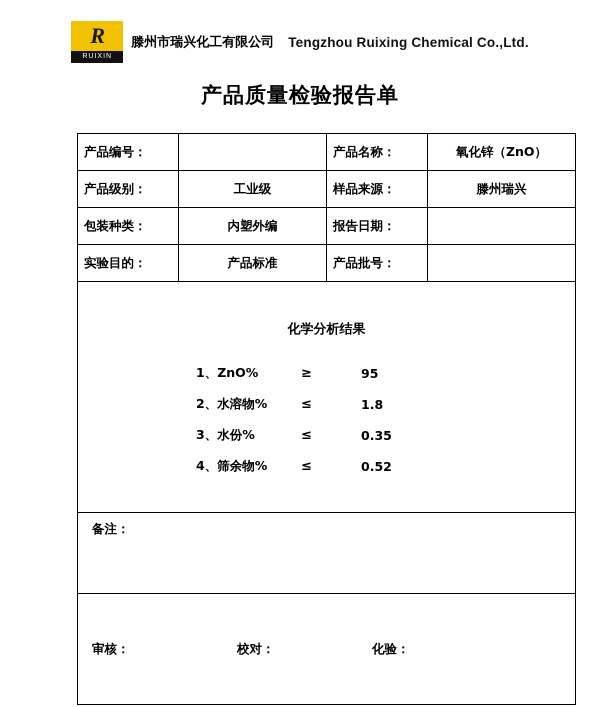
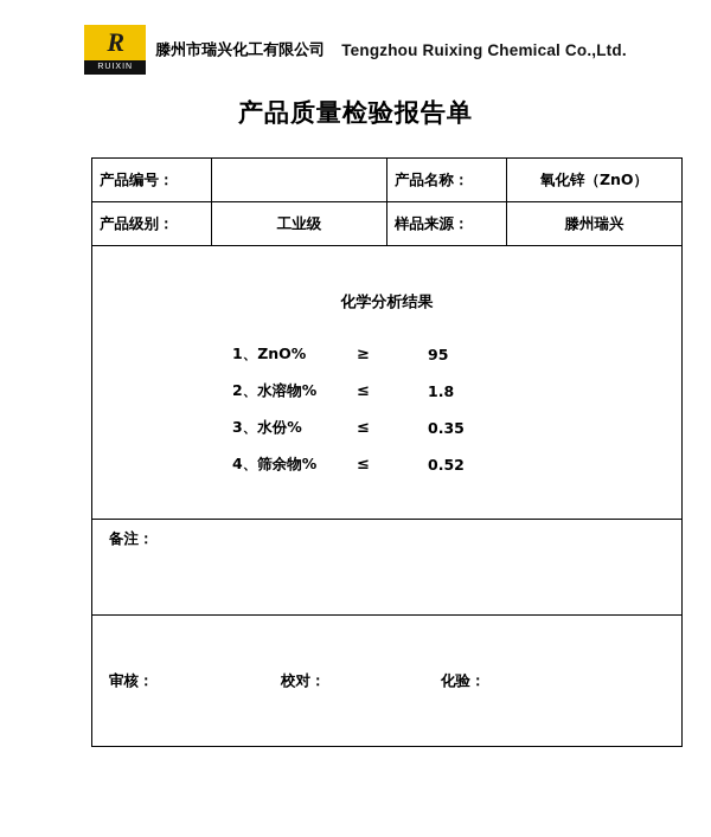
  R
  滕州市瑞兴化工有限公司
  Tengzhou Ruixing Chemical Co.,Ltd.
  产品质量检验报告单
  产品编号：		产品名称：	氧化锌（ZnO）
  产品级别：	工业级	样品来源：	滕州瑞兴
- 包装种类：	内塑外编	报告日期：
- 实验目的：	产品标准	产品批号：
  化学分析结果 1、ZnO% ≥ 95 2、水溶物% ≤ 1.8 3、水份% ≤ 0.35 4、筛余物% ≤ 0.52
  备注：
  审核： 校对： 化验：
